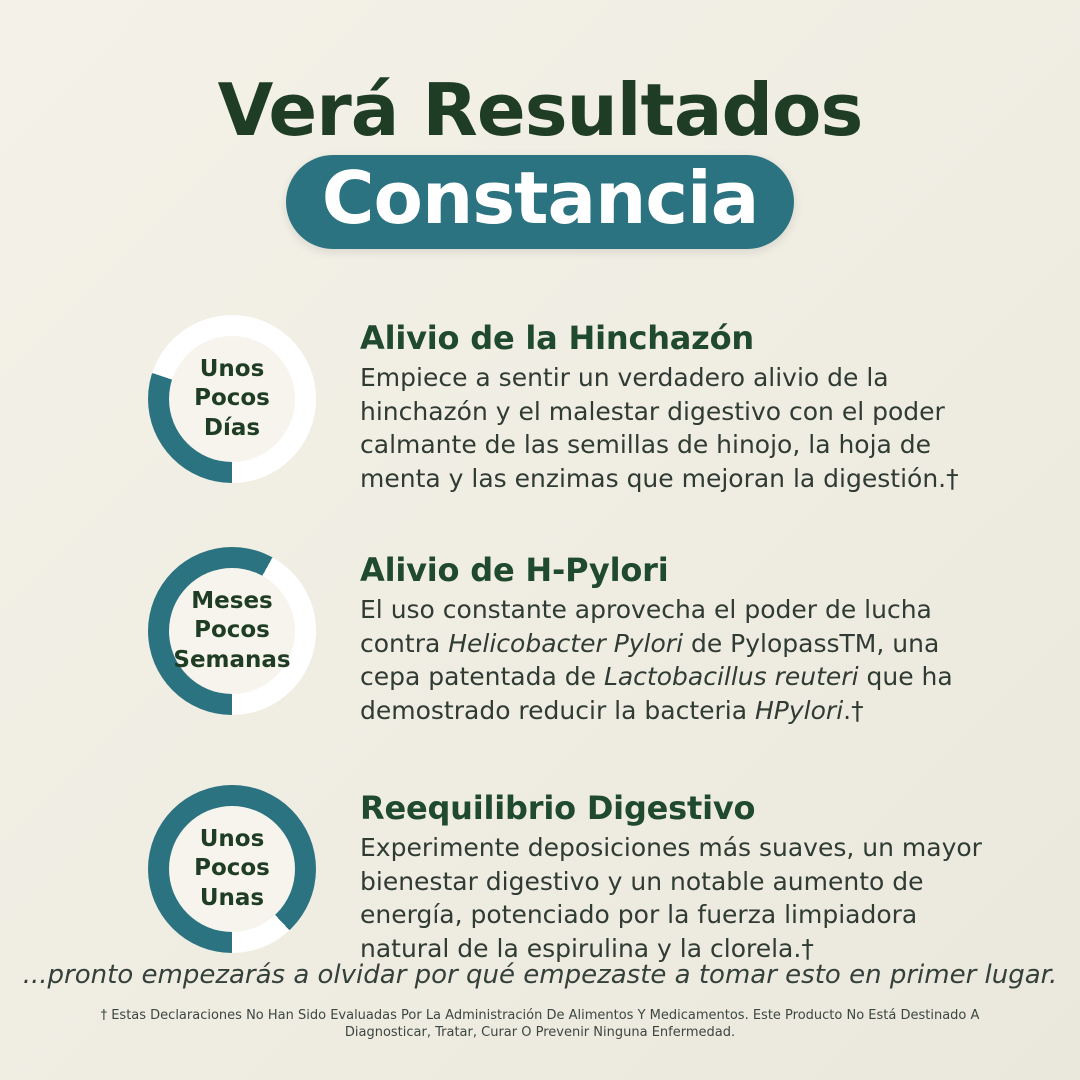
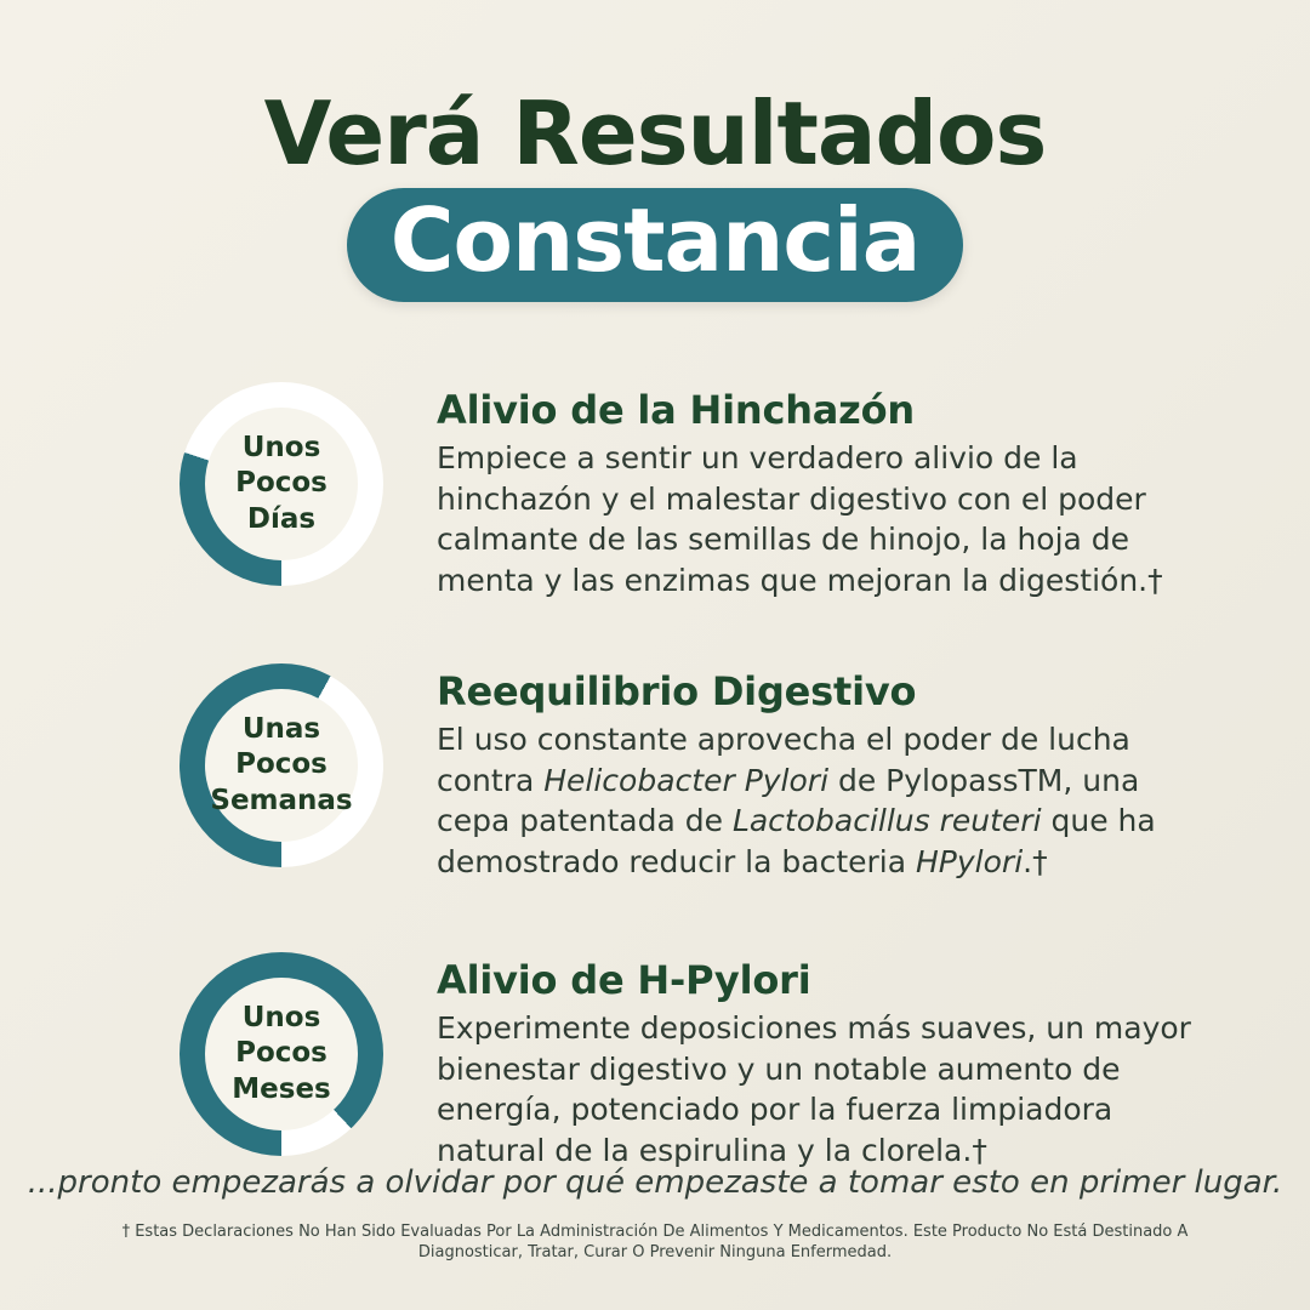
  Verá Resultados
  Constancia
  Unos
  Pocos
  Días
  Alivio de la Hinchazón
  Empiece a sentir un verdadero alivio de la hinchazón y el malestar digestivo con el poder calmante de las semillas de hinojo, la hoja de menta y las enzimas que mejoran la digestión.†
- Meses
+ Unas
  Pocos
  Semanas
- Alivio de H-Pylori
+ Reequilibrio Digestivo
  El uso constante aprovecha el poder de lucha contra Helicobacter Pylori de PylopassTM, una cepa patentada de Lactobacillus reuteri que ha demostrado reducir la bacteria HPylori.†
  Unos
  Pocos
- Unas
+ Meses
- Reequilibrio Digestivo
+ Alivio de H-Pylori
  Experimente deposiciones más suaves, un mayor bienestar digestivo y un notable aumento de energía, potenciado por la fuerza limpiadora natural de la espirulina y la clorela.†
  ...pronto empezarás a olvidar por qué empezaste a tomar esto en primer lugar.
  † Estas Declaraciones No Han Sido Evaluadas Por La Administración De Alimentos Y Medicamentos. Este Producto No Está Destinado A Diagnosticar, Tratar, Curar O Prevenir Ninguna Enfermedad.
